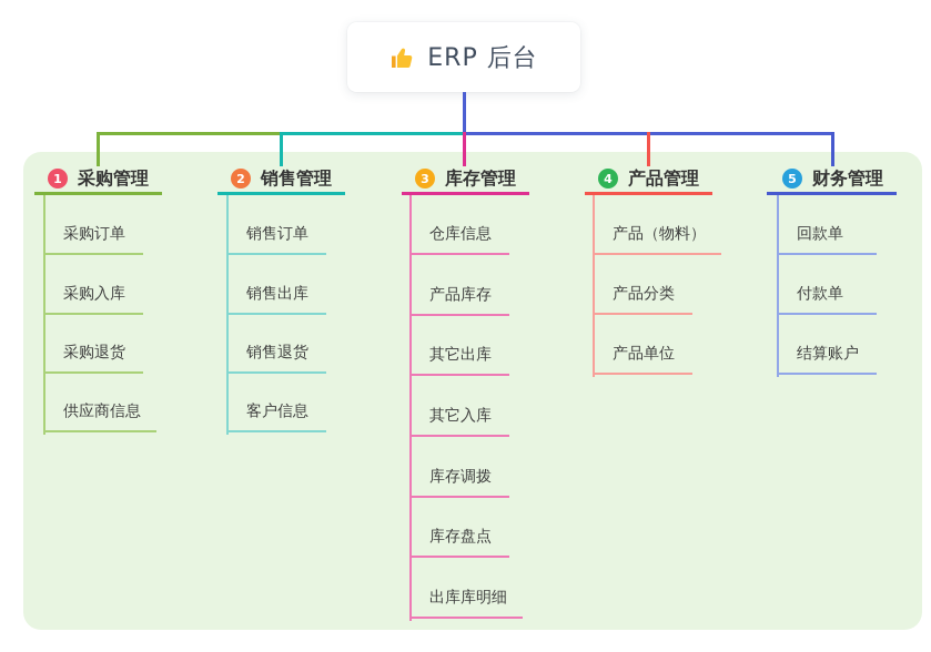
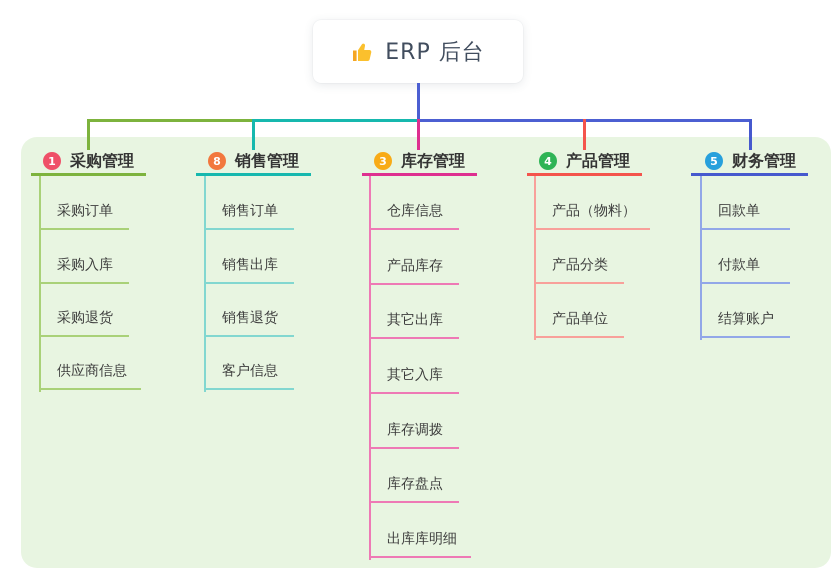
  ERP 后台
  1
  采购管理
  采购订单
  采购入库
  采购退货
  供应商信息
- 2
+ 8
  销售管理
  销售订单
  销售出库
  销售退货
  客户信息
  3
  库存管理
  仓库信息
  产品库存
  其它出库
  其它入库
  库存调拨
  库存盘点
  出库库明细
  4
  产品管理
  产品（物料）
  产品分类
  产品单位
  5
  财务管理
  回款单
  付款单
  结算账户
